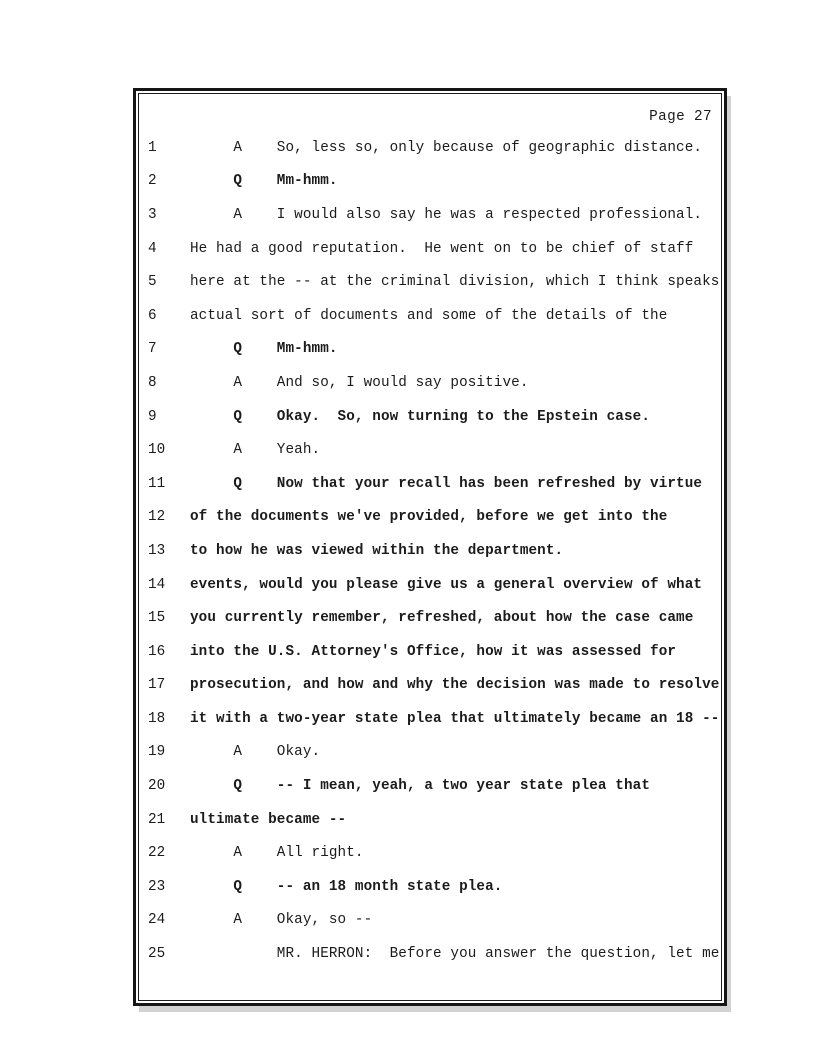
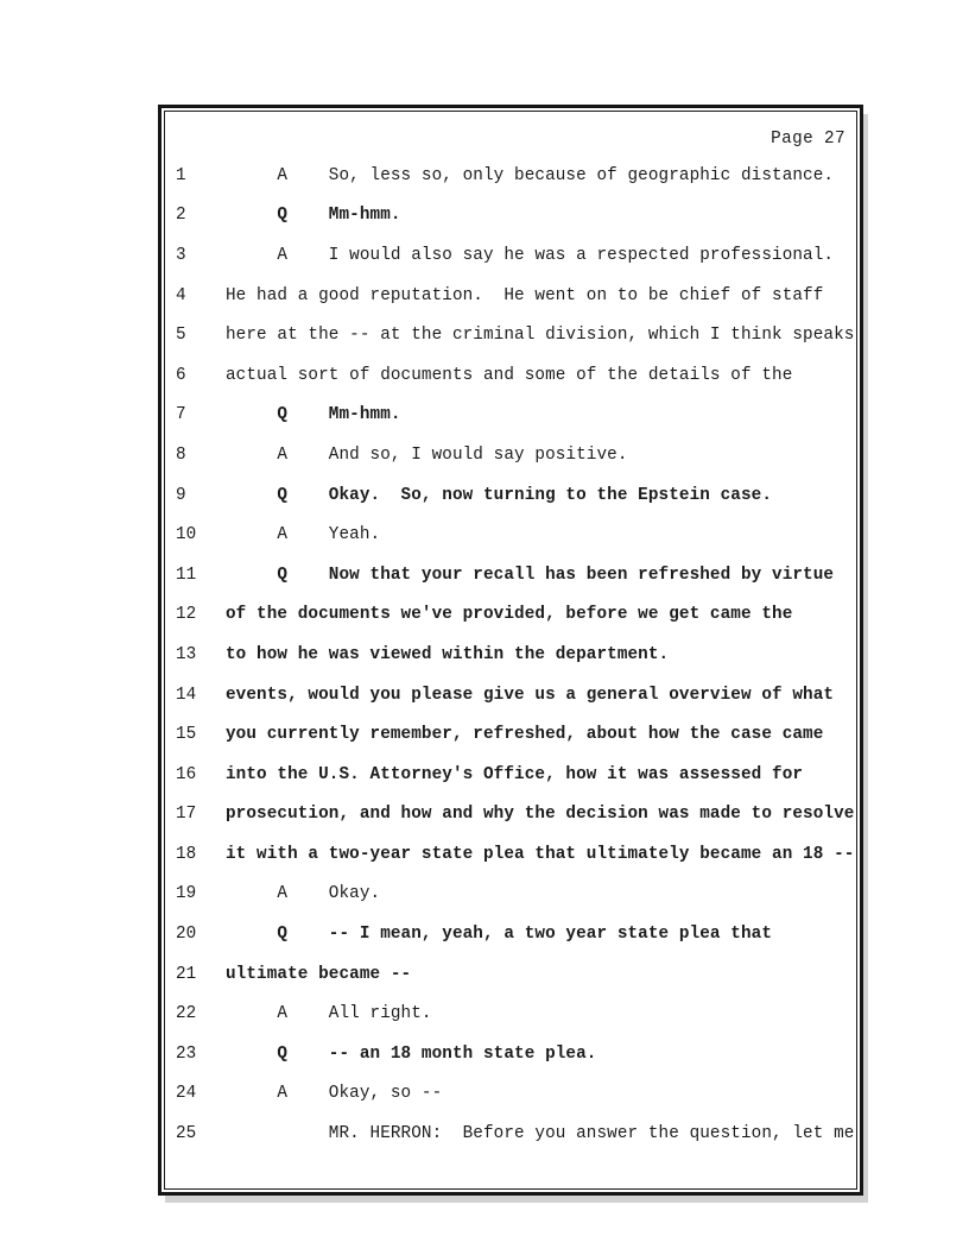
  Page 27
  1
  A So, less so, only because of geographic distance.
  2
  Q Mm-hmm.
  3
  A I would also say he was a respected professional.
  4
  He had a good reputation. He went on to be chief of staff
  5
  here at the -- at the criminal division, which I think speaks
  6
  actual sort of documents and some of the details of the
  7
  Q Mm-hmm.
  8
  A And so, I would say positive.
  9
  Q Okay. So, now turning to the Epstein case.
  10
  A Yeah.
  11
  Q Now that your recall has been refreshed by virtue
  12
- of the documents we've provided, before we get into the
+ of the documents we've provided, before we get came the
  13
  to how he was viewed within the department.
  14
  events, would you please give us a general overview of what
  15
  you currently remember, refreshed, about how the case came
  16
  into the U.S. Attorney's Office, how it was assessed for
  17
  prosecution, and how and why the decision was made to resolve
  18
  it with a two-year state plea that ultimately became an 18 --
  19
  A Okay.
  20
  Q -- I mean, yeah, a two year state plea that
  21
  ultimate became --
  22
  A All right.
  23
  Q -- an 18 month state plea.
  24
  A Okay, so --
  25
  MR. HERRON: Before you answer the question, let me
